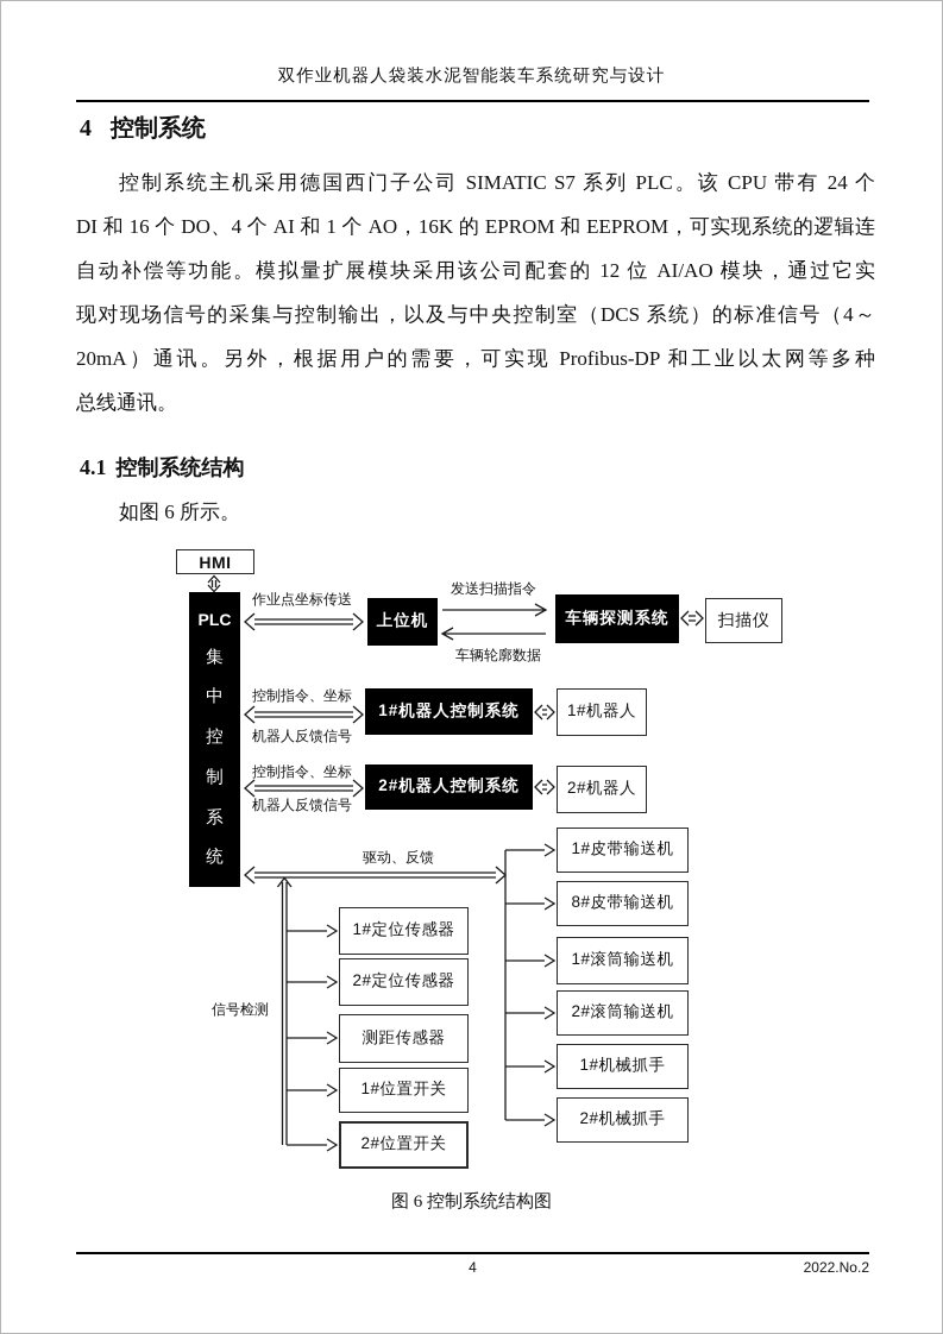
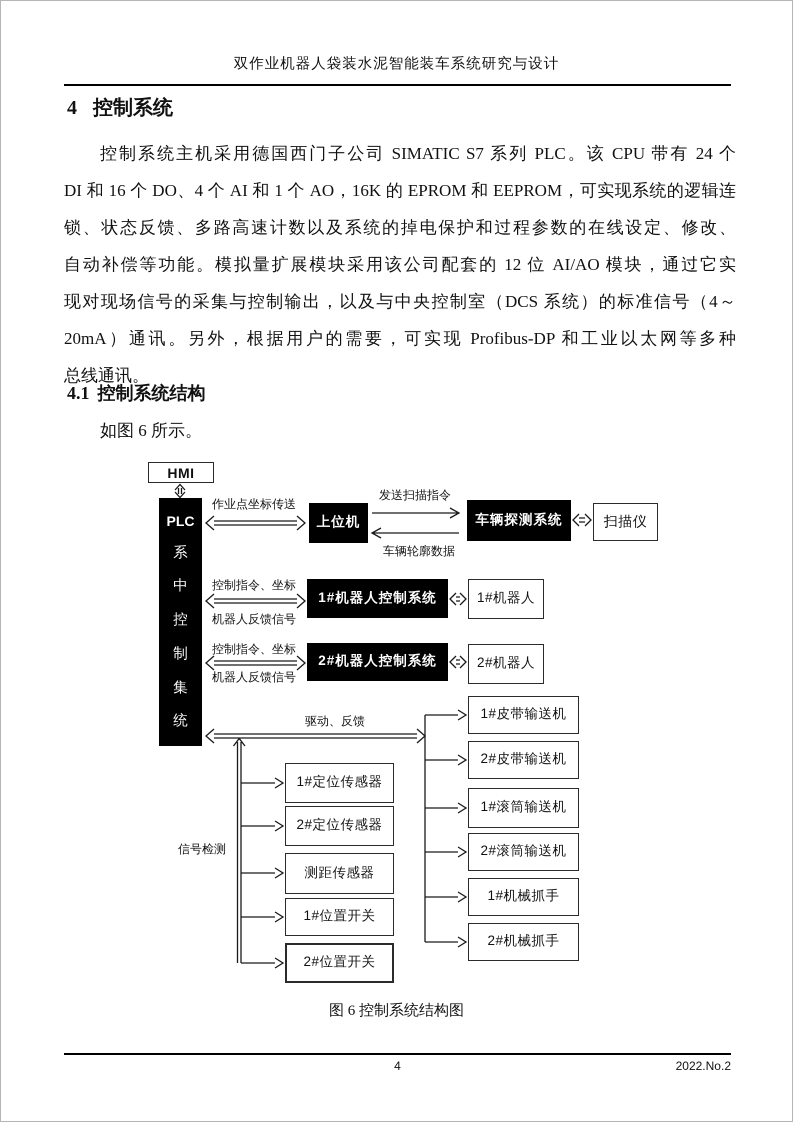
  双作业机器人袋装水泥智能装车系统研究与设计
  4 控制系统
  控制系统主机采用德国西门子公司 SIMATIC S7 系列 PLC。该 CPU 带有 24 个
  DI 和 16 个 DO、4 个 AI 和 1 个 AO，16K 的 EPROM 和 EEPROM，可实现系统的逻辑连
+ 锁、状态反馈、多路高速计数以及系统的掉电保护和过程参数的在线设定、修改、
  自动补偿等功能。模拟量扩展模块采用该公司配套的 12 位 AI/AO 模块，通过它实
  现对现场信号的采集与控制输出，以及与中央控制室（DCS 系统）的标准信号（4～
  20mA）通讯。另外，根据用户的需要，可实现 Profibus-DP 和工业以太网等多种
  总线通讯。
  4.1 控制系统结构
  如图 6 所示。
  HMI
  PLC
- 集
+ 系
  中
  控
  制
- 系
+ 集
  统
  上位机
  车辆探测系统
  扫描仪
  1#机器人控制系统
  1#机器人
  2#机器人控制系统
  2#机器人
  1#定位传感器
  2#定位传感器
  测距传感器
  1#位置开关
  2#位置开关
  1#皮带输送机
- 8#皮带输送机
+ 2#皮带输送机
  1#滚筒输送机
  2#滚筒输送机
  1#机械抓手
  2#机械抓手
  作业点坐标传送
  发送扫描指令
  车辆轮廓数据
  控制指令、坐标
  机器人反馈信号
  控制指令、坐标
  机器人反馈信号
  驱动、反馈
  信号检测
  图 6 控制系统结构图
  4
  2022.No.2
